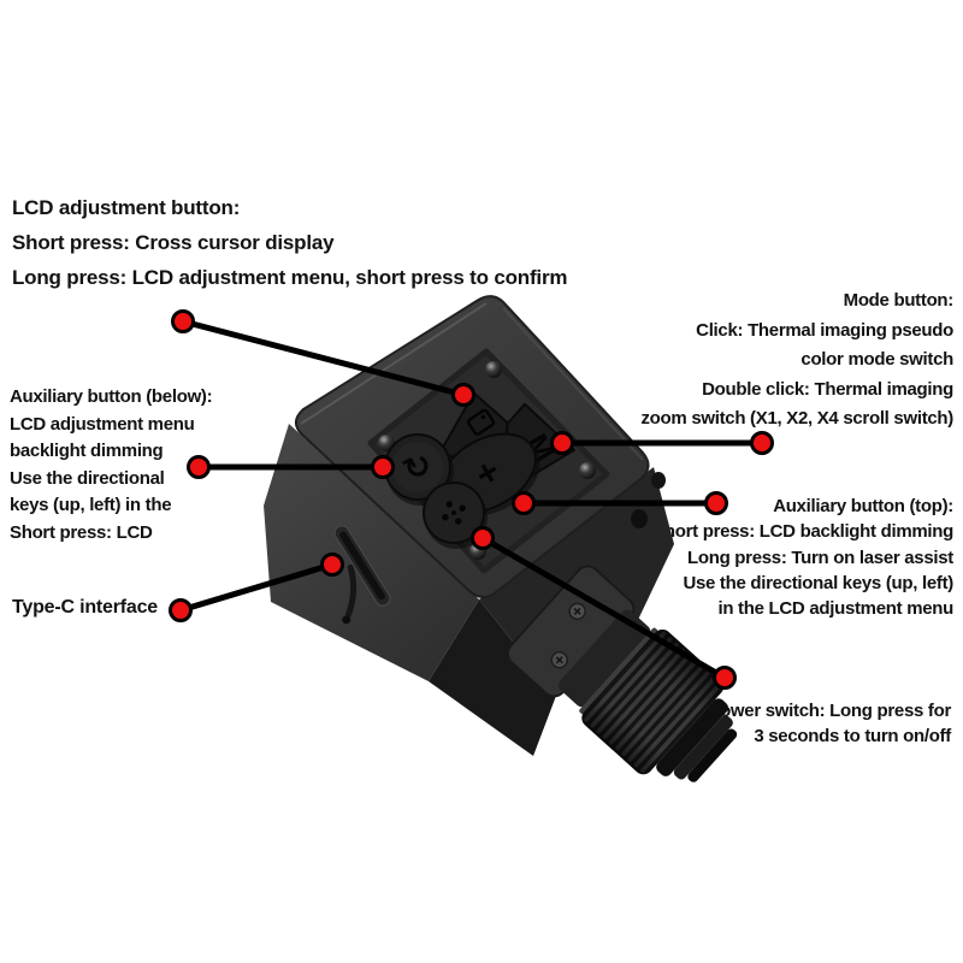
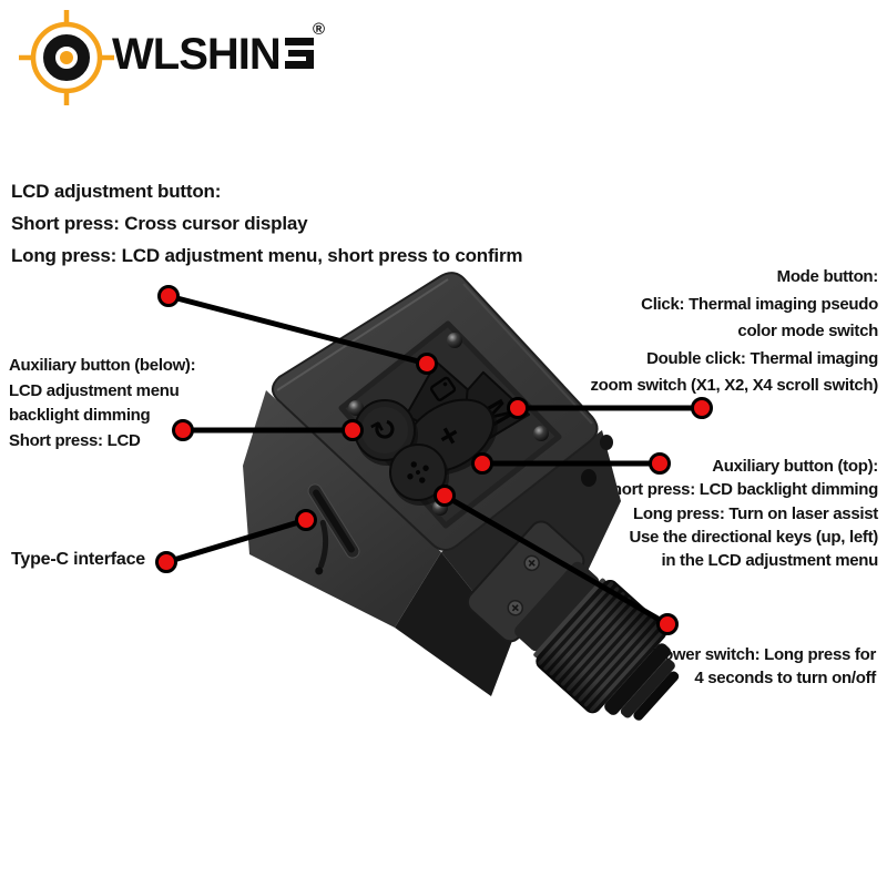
+ WLSHIN
+ ®
  LCD adjustment button:
  Short press: Cross cursor display
  Long press: LCD adjustment menu, short press to confirm
  Mode button:
  Click: Thermal imaging pseudo
  color mode switch
  Double click: Thermal imaging
  zoom switch (X1, X2, X4 scroll switch)
  Auxiliary button (below):
  LCD adjustment menu
  backlight dimming
- Use the directional
- keys (up, left) in the
  Short press: LCD
  Auxiliary button (top):
  ort press: LCD backlight dimming
  Long press: Turn on laser assist
  Use the directional keys (up, left)
  in the LCD adjustment menu
  Type-C interface
  wer switch: Long press for
- 3 seconds to turn on/off
+ 4 seconds to turn on/off
